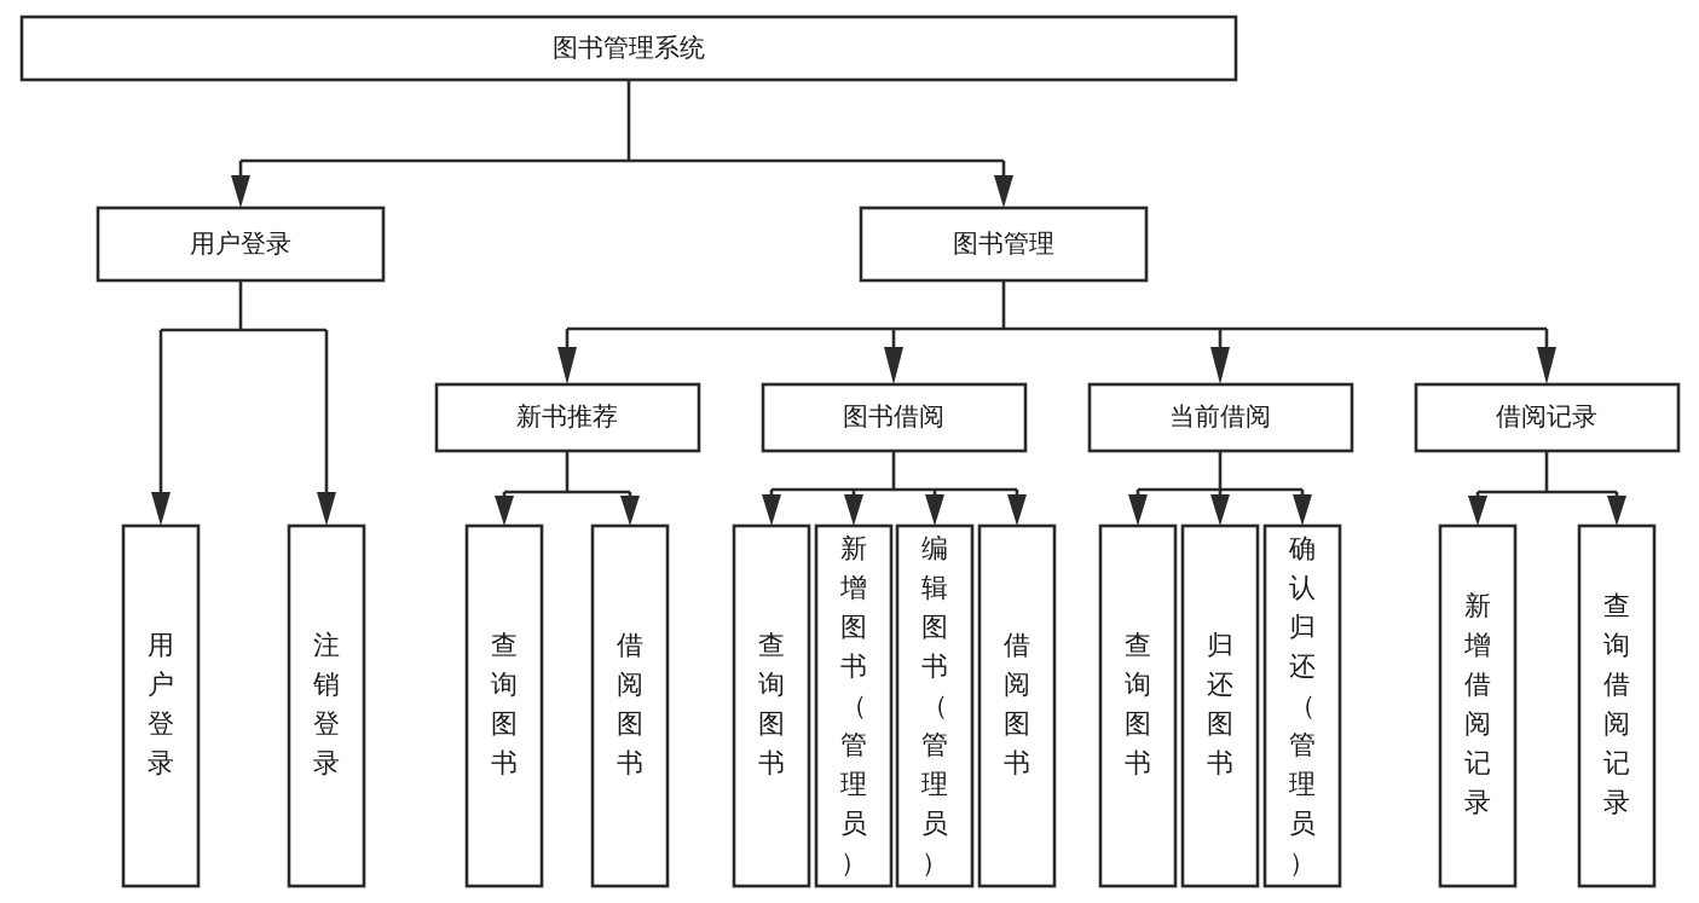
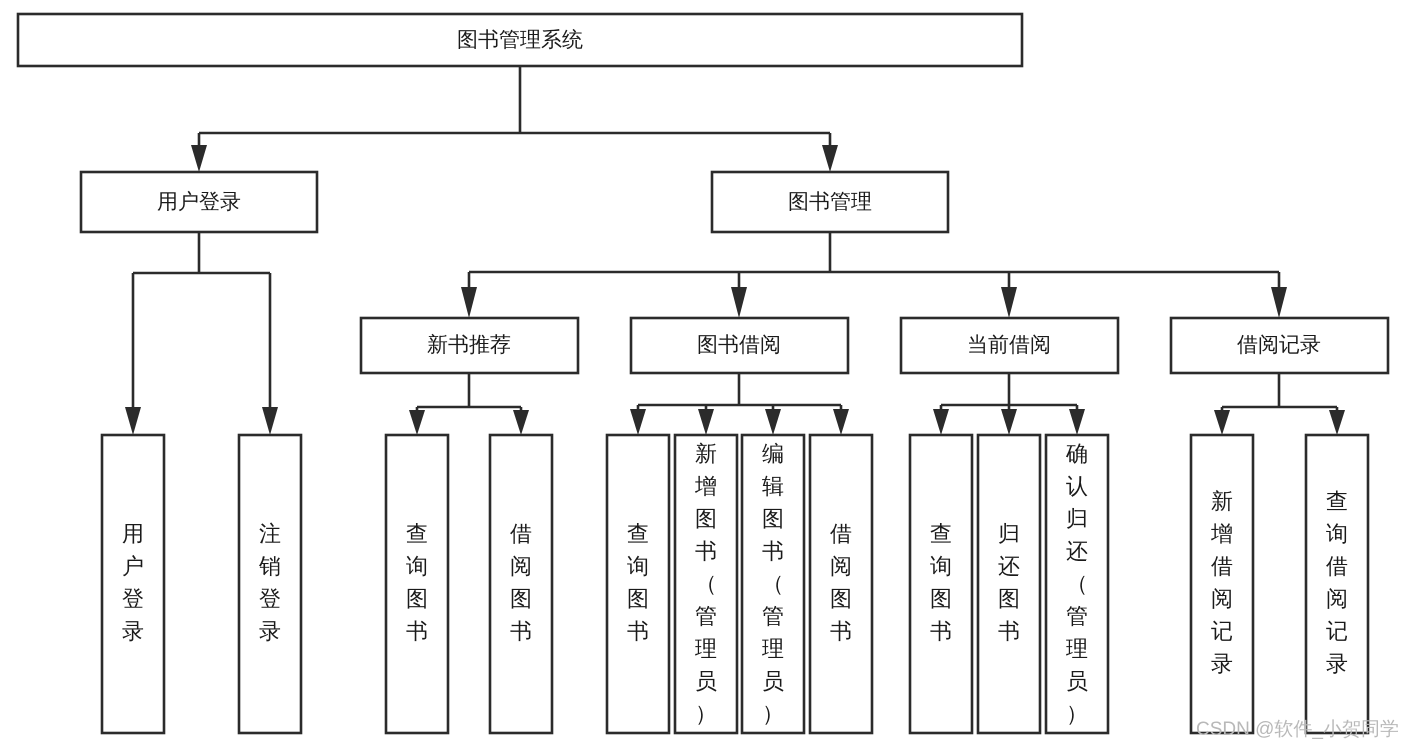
  图书管理系统
  用户登录
  图书管理
  新书推荐
  图书借阅
  当前借阅
  借阅记录
  用户登录
  注销登录
  查询图书
  借阅图书
  查询图书
  新增图书（管理员）
  编辑图书（管理员）
  借阅图书
  查询图书
  归还图书
  确认归还（管理员）
  新增借阅记录
  查询借阅记录
+ CSDN @软件_小贺同学
